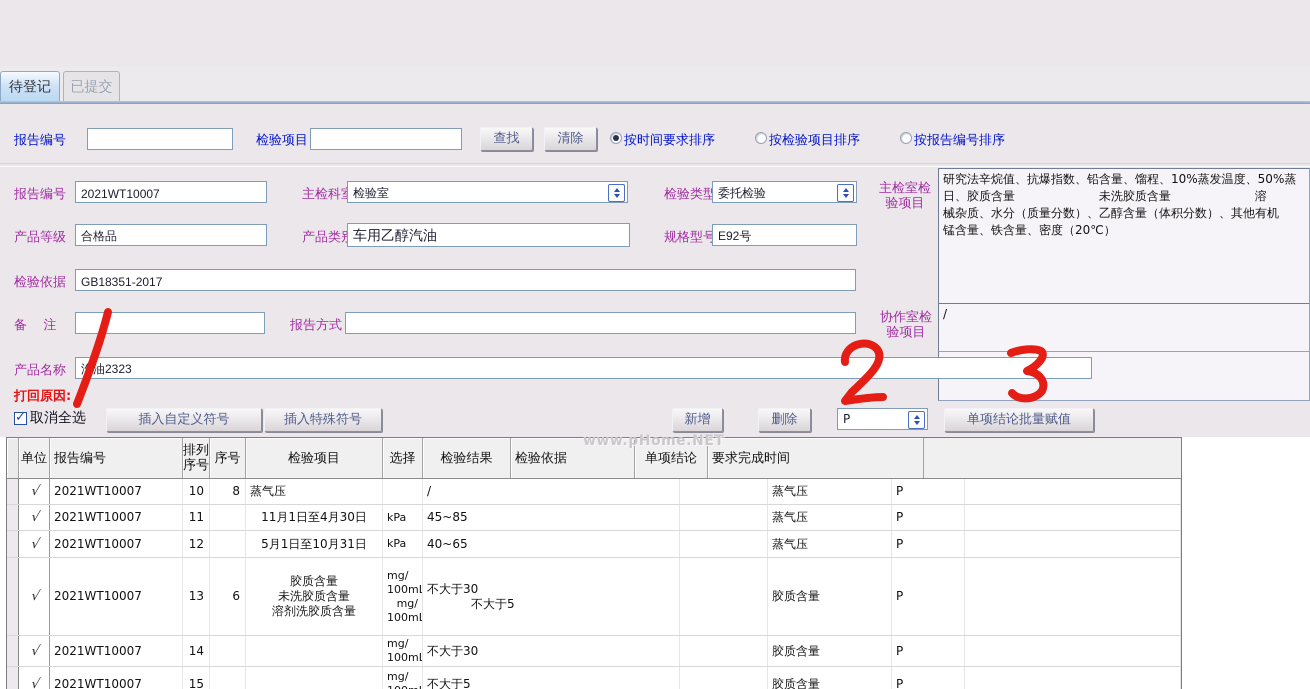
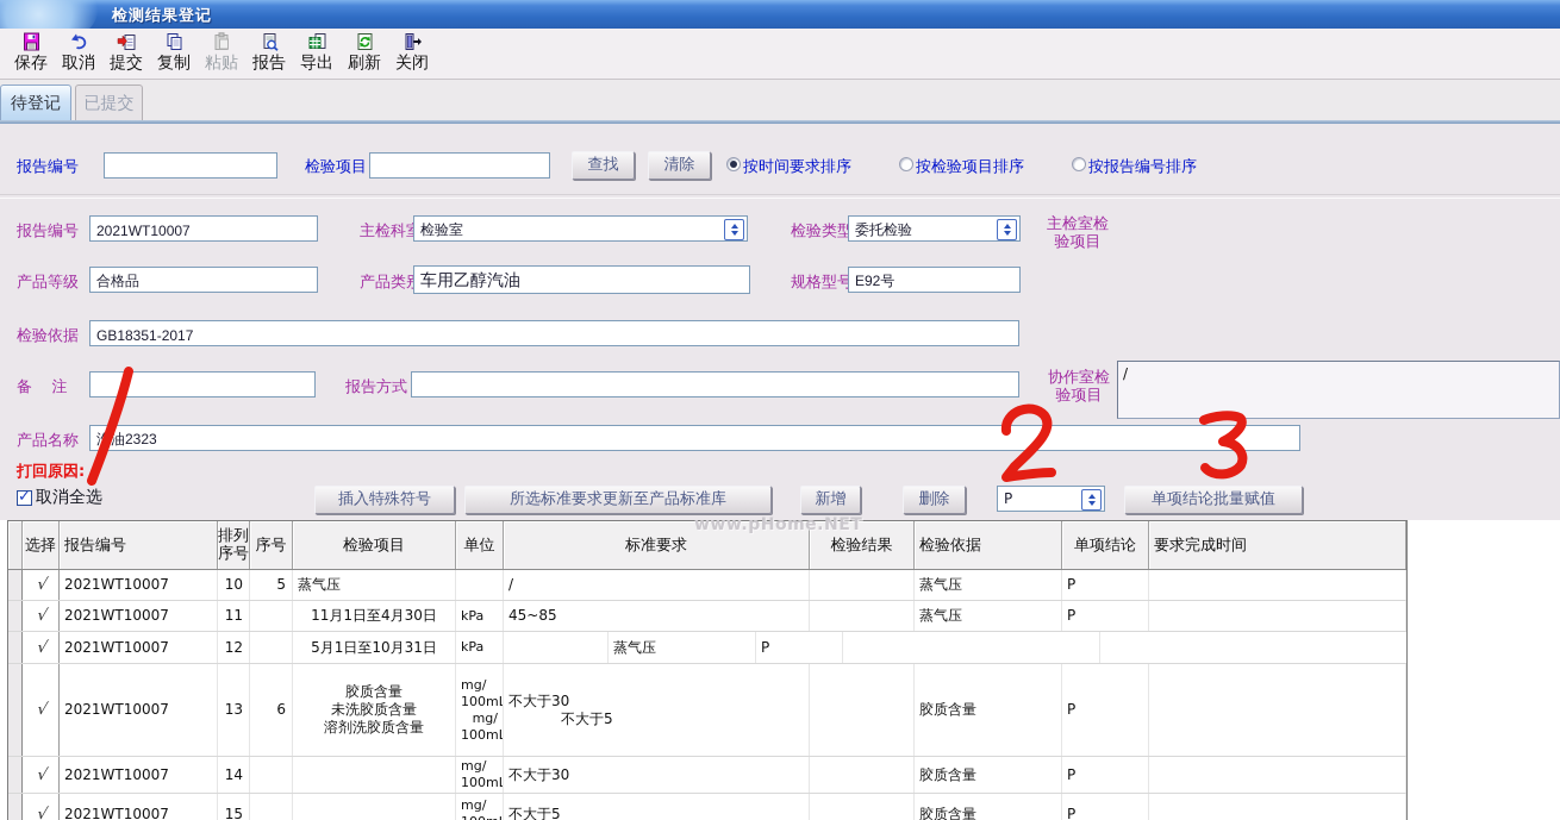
+ 检测结果登记
+ 保存
+ 取消
+ 提交
+ 复制
+ 粘贴
+ 报告
+ 导出
+ 刷新
+ 关闭
  待登记
  已提交
  报告编号
  检验项目
  查找
  清除
  按时间要求排序
  按检验项目排序
  按报告编号排序
  报告编号
  2021WT10007
  主检科
  检验室
  检验类型
  委托检验
  主检室检
  验项目
- 研究法辛烷值、抗爆指数、铅含量、馏程、10%蒸发温度、50%蒸
- 日、胶质含量 未洗胶质含量 溶
- 械杂质、水分（质量分数）、乙醇含量（体积分数）、其他有机
- 锰含量、铁含量、密度（20℃）
  产品等级
  合格品
  产品类
  车用乙醇汽油
  规格型号
  E92号
  检验依据
  GB18351-2017
  备 注
  报告方式
  协作室检
  验项目
  /
  产品名称
  油2323
  打回原因:
  取消全选
- 插入自定义符号
  插入特殊符号
+ 所选标准要求更新至产品标准库
  新增
  删除
  P
  单项结论批量赋值
- 单位
+ 选择
  报告编号
  排列
  序号
  序号
  检验项目
- 选择
+ 单位
+ 标准要求
  检验结果
  检验依据
  单项结论
  要求完成时间
  2021WT10007
  10
- 8
+ 5
  蒸气压
  /
  蒸气压
  P
  2021WT10007
  11
  11月1日至4月30日
  kPa
  45~85
  蒸气压
  P
  2021WT10007
  12
  5月1日至10月31日
  kPa
- 40~65
  蒸气压
  P
  2021WT10007
  13
  6
  胶质含量
  未洗胶质含量
  溶剂洗胶质含量
  mg/
  100mL
  mg/
  100mL
  不大于30
  不大于5
  胶质含量
  P
  2021WT10007
  14
  mg/
  100mL
  不大于30
  胶质含量
  P
  2021WT10007
  15
  mg/
  不大于5
  胶质含量
  P
  www.pHome.NET
